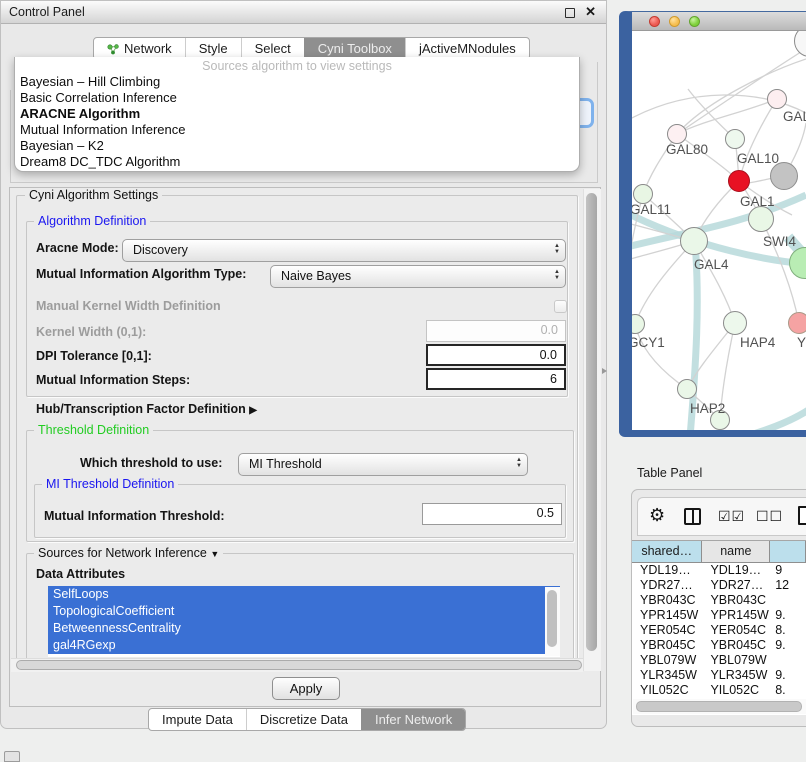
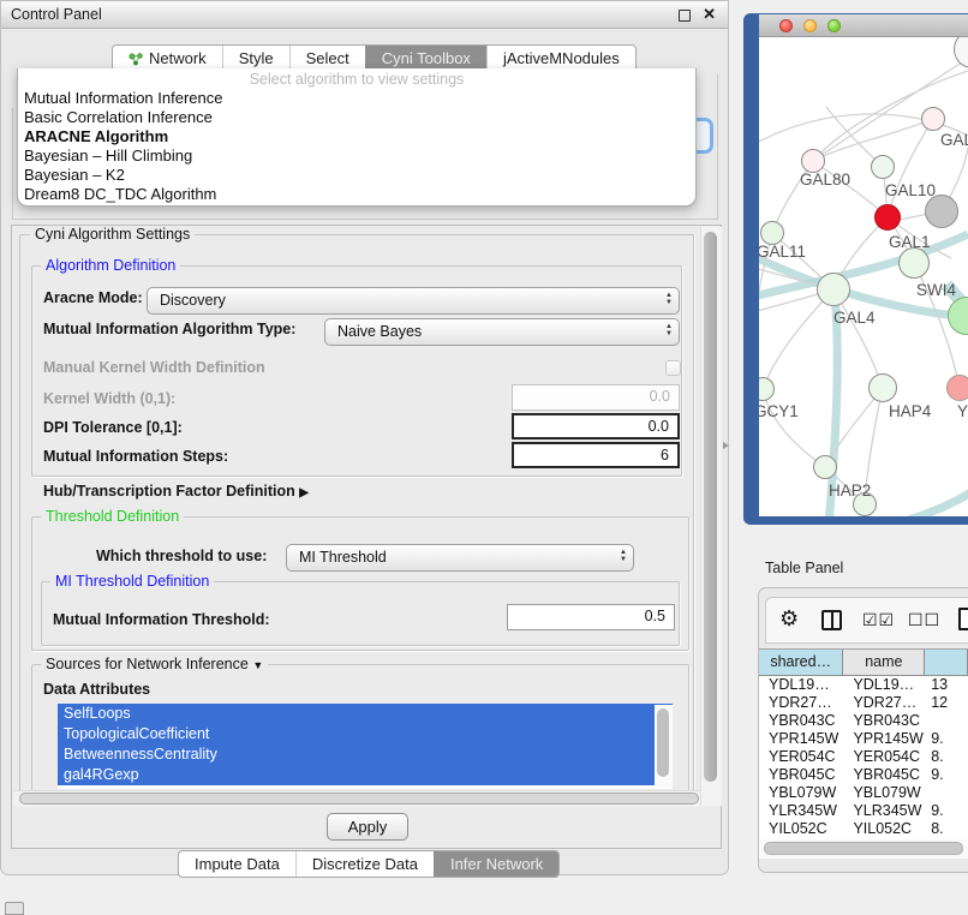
  Control Panel
  ✕
  Network
  Style
  Select
  Cyni Toolbox
  jActiveMNodules
  Cyni Algorithm Settings
  Algorithm Definition
  Aracne Mode:
  Discovery
  Mutual Information Algorithm Type:
  Naive Bayes
  Manual Kernel Width Definition
  Kernel Width (0,1):
  0.0
  DPI Tolerance [0,1]:
  0.0
  Mutual Information Steps:
  6
  Hub/Transcription Factor Definition ▶
  Threshold Definition
  Which threshold to use:
  MI Threshold
  MI Threshold Definition
  Mutual Information Threshold:
  0.5
  Sources for Network Inference ▼
  Data Attributes
  SelfLoops
  TopologicalCoefficient
  BetweennessCentrality
  gal4RGexp
  Apply
  Impute Data
  Discretize Data
  Infer Network
- Sources algorithm to view settings
+ Select algorithm to view settings
- Bayesian – Hill Climbing
+ Mutual Information Inference
  Basic Correlation Inference
  ARACNE Algorithm
- Mutual Information Inference
+ Bayesian – Hill Climbing
  Bayesian – K2
  Dream8 DC_TDC Algorithm
  GAL80
  GAL10
  GAL1
  GAL11
  SWI4
  GAL4
  GCY1
  HAP4
  Y
  HAP2
  Table Panel
  ⚙
  ☑☑
  ☐☐
  shared…
  name
  YDL19…
  YDL19…
- 9
+ 13
  YDR27…
  YDR27…
  12
  YBR043C
  YBR043C
  YPR145W
  YPR145W
  9.
  YER054C
  YER054C
  8.
  YBR045C
  YBR045C
  9.
  YBL079W
  YBL079W
  YLR345W
  YLR345W
  9.
  YIL052C
  YIL052C
  8.
